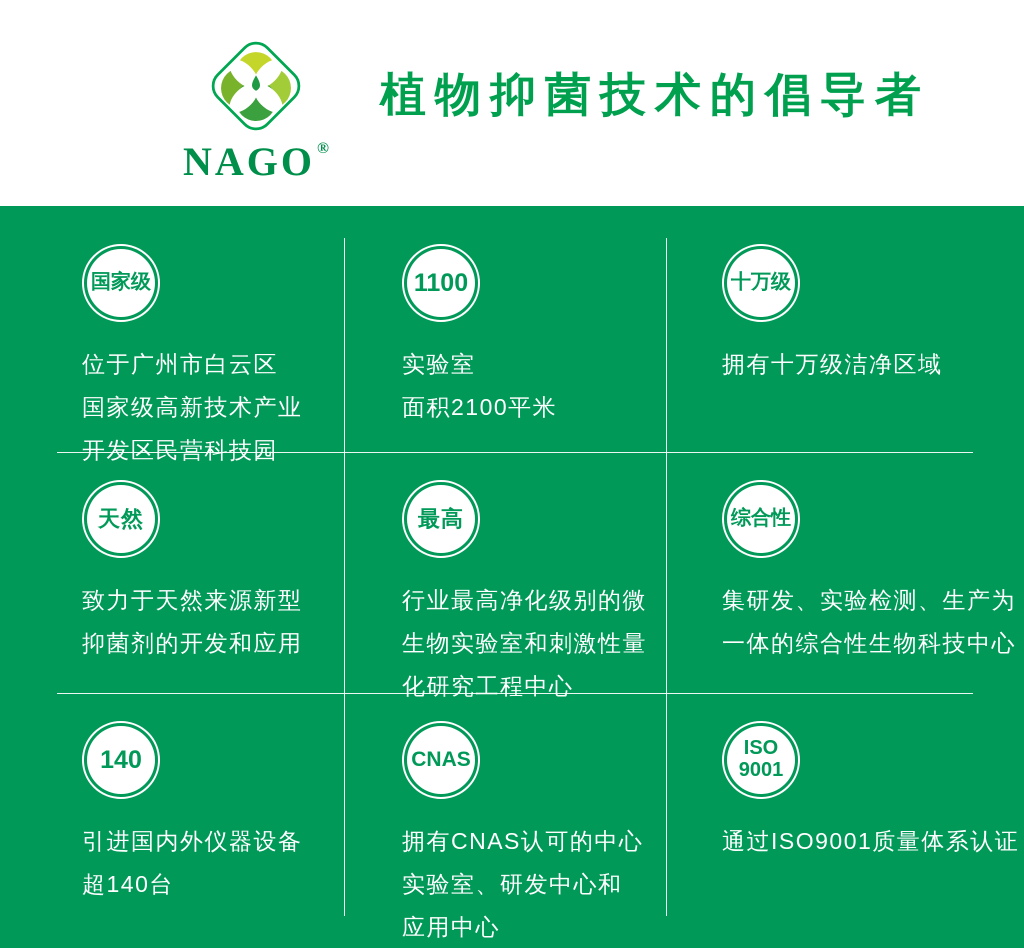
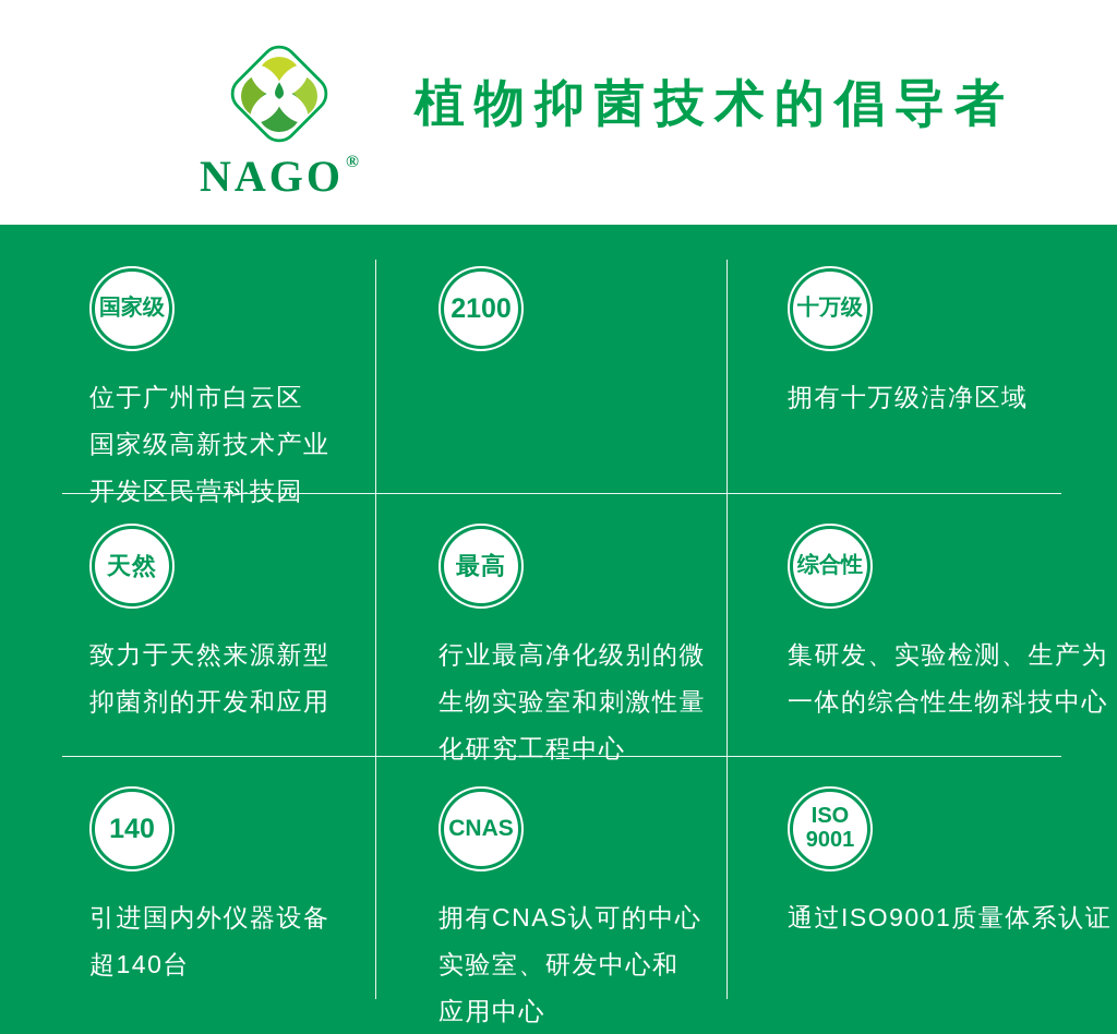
  NAGO®
  植物抑菌技术的倡导者
  国家级
  位于广州市白云区
  国家级高新技术产业
  开发区民营科技园
- 1100
+ 2100
- 实验室
- 面积2100平米
  十万级
  拥有十万级洁净区域
  天然
  致力于天然来源新型
  抑菌剂的开发和应用
  最高
  行业最高净化级别的微
  生物实验室和刺激性量
  化研究工程中心
  综合性
  集研发、实验检测、生产为
  一体的综合性生物科技中心
  140
  引进国内外仪器设备
  超140台
  CNAS
  拥有CNAS认可的中心
  实验室、研发中心和
  应用中心
  ISO
  9001
  通过ISO9001质量体系认证
